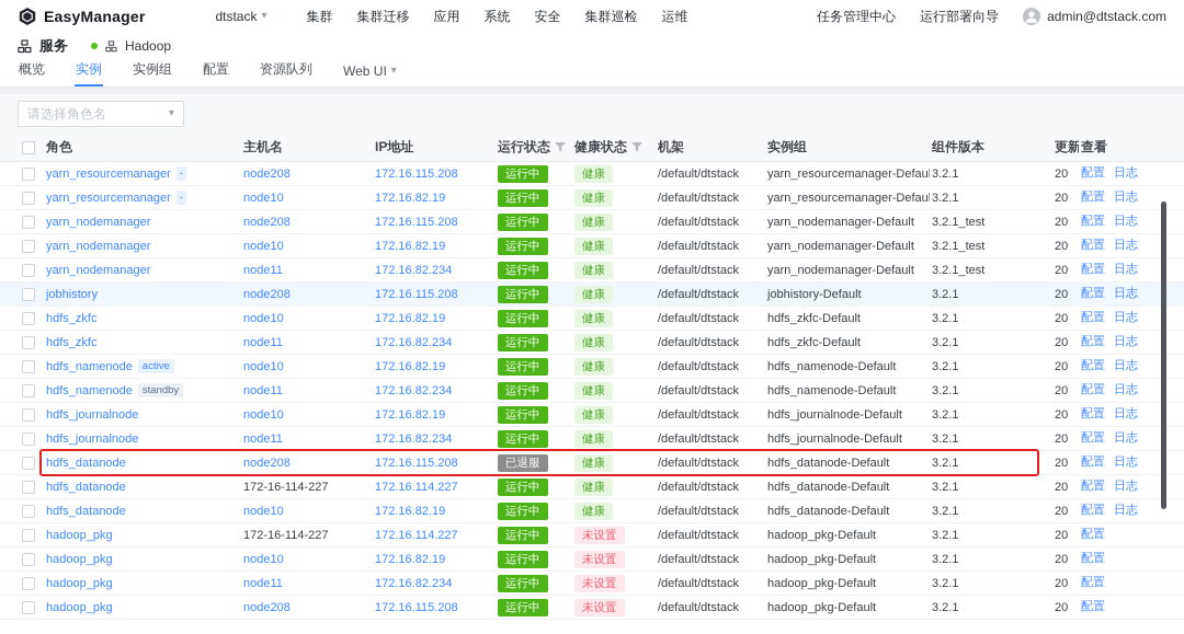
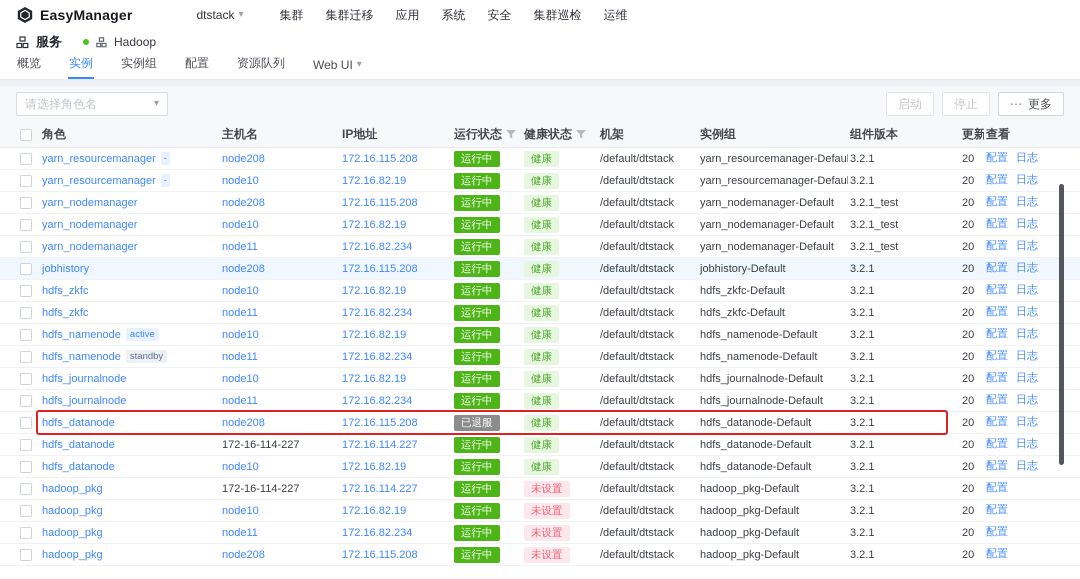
  EasyManager
  dtstack
  ▾
  集群
  集群迁移
  应用
  系统
  安全
  集群巡检
  运维
- 任务管理中心
- 运行部署向导
- admin@dtstack.com
  服务
  Hadoop
  概览
  实例
  实例组
  配置
  资源队列
  Web UI
  ▾
  请选择角色名
  ▾
+ 启动
+ 停止
+ ⋯
+ 更多
  角色
  主机名
  IP地址
  运行状态
  健康状态
  机架
  实例组
  组件版本
  查看
  yarn_resourcemanager
  -
  node208
  172.16.115.208
  运行中
  健康
  /default/dtstack
  yarn_resourcemanager-Defaul
  3.2.1
  20
  配置
  日志
  yarn_resourcemanager
  -
  node10
  172.16.82.19
  运行中
  健康
  /default/dtstack
  yarn_resourcemanager-Defaul
  3.2.1
  20
  配置
  日志
  yarn_nodemanager
  node208
  172.16.115.208
  运行中
  健康
  /default/dtstack
  yarn_nodemanager-Default
  3.2.1_test
  20
  配置
  日志
  yarn_nodemanager
  node10
  172.16.82.19
  运行中
  健康
  /default/dtstack
  yarn_nodemanager-Default
  3.2.1_test
  20
  配置
  日志
  yarn_nodemanager
  node11
  172.16.82.234
  运行中
  健康
  /default/dtstack
  yarn_nodemanager-Default
  3.2.1_test
  20
  配置
  日志
  jobhistory
  node208
  172.16.115.208
  运行中
  健康
  /default/dtstack
  jobhistory-Default
  3.2.1
  20
  配置
  日志
  hdfs_zkfc
  node10
  172.16.82.19
  运行中
  健康
  /default/dtstack
  hdfs_zkfc-Default
  3.2.1
  20
  配置
  日志
  hdfs_zkfc
  node11
  172.16.82.234
  运行中
  健康
  /default/dtstack
  hdfs_zkfc-Default
  3.2.1
  20
  配置
  日志
  hdfs_namenode
  active
  node10
  172.16.82.19
  运行中
  健康
  /default/dtstack
  hdfs_namenode-Default
  3.2.1
  20
  配置
  日志
  hdfs_namenode
  standby
  node11
  172.16.82.234
  运行中
  健康
  /default/dtstack
  hdfs_namenode-Default
  3.2.1
  20
  配置
  日志
  hdfs_journalnode
  node10
  172.16.82.19
  运行中
  健康
  /default/dtstack
  hdfs_journalnode-Default
  3.2.1
  20
  配置
  日志
  hdfs_journalnode
  node11
  172.16.82.234
  运行中
  健康
  /default/dtstack
  hdfs_journalnode-Default
  3.2.1
  20
  配置
  日志
  hdfs_datanode
  node208
  172.16.115.208
  已退服
  健康
  /default/dtstack
  hdfs_datanode-Default
  3.2.1
  20
  配置
  日志
  hdfs_datanode
  172-16-114-227
  172.16.114.227
  运行中
  健康
  /default/dtstack
  hdfs_datanode-Default
  3.2.1
  20
  配置
  日志
  hdfs_datanode
  node10
  172.16.82.19
  运行中
  健康
  /default/dtstack
  hdfs_datanode-Default
  3.2.1
  20
  配置
  日志
  hadoop_pkg
  172-16-114-227
  172.16.114.227
  运行中
  未设置
  /default/dtstack
  hadoop_pkg-Default
  3.2.1
  20
  配置
  hadoop_pkg
  node10
  172.16.82.19
  运行中
  未设置
  /default/dtstack
  hadoop_pkg-Default
  3.2.1
  20
  配置
  hadoop_pkg
  node11
  172.16.82.234
  运行中
  未设置
  /default/dtstack
  hadoop_pkg-Default
  3.2.1
  20
  配置
  hadoop_pkg
  node208
  172.16.115.208
  运行中
  未设置
  /default/dtstack
  hadoop_pkg-Default
  3.2.1
  20
  配置
